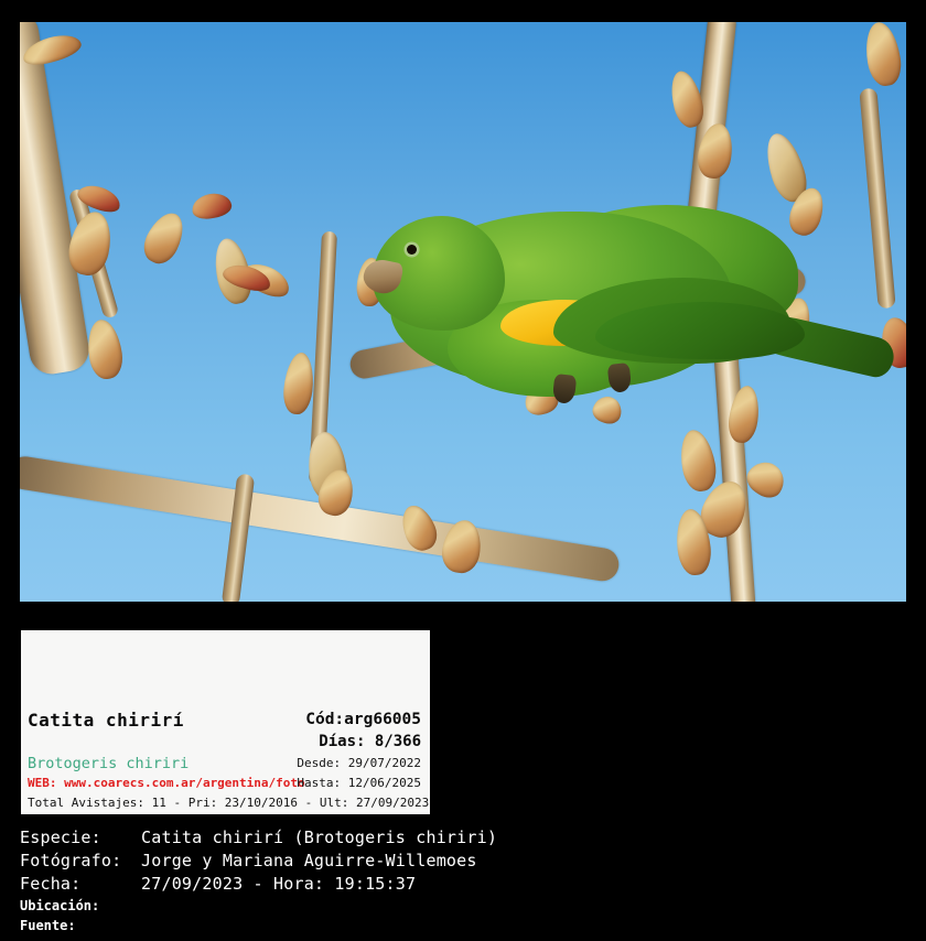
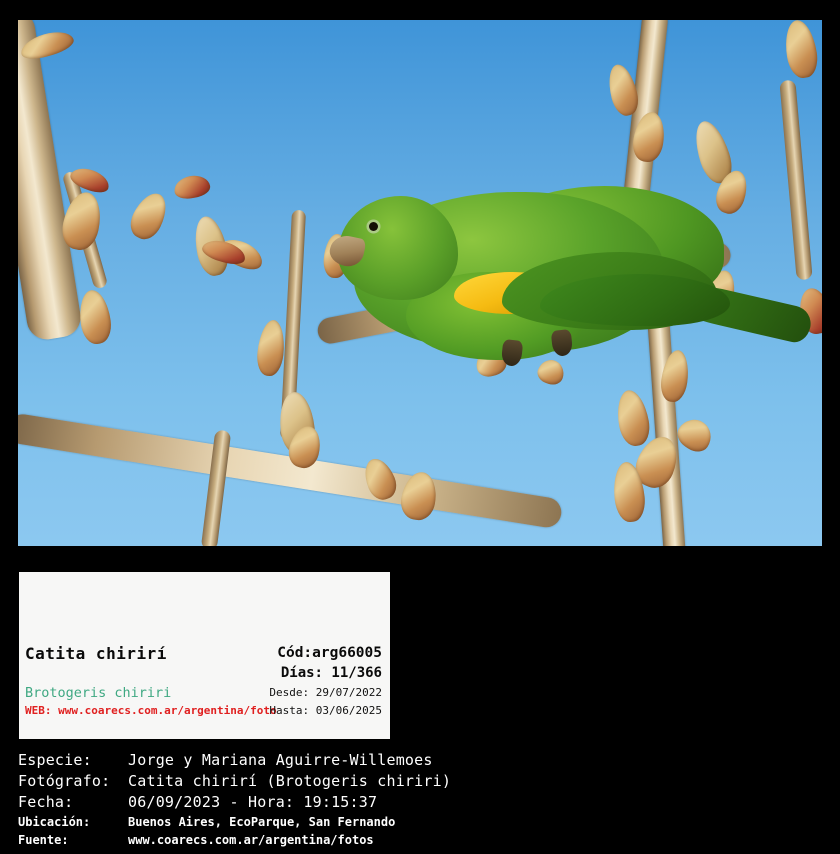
  Catita chirirí
  Brotogeris chiriri
  WEB: www.coarecs.com.ar/argentina/foto
- Total Avistajes: 11 - Pri: 23/10/2016 - Ult: 27/09/2023
  Cód:arg66005
- Días: 8/366
+ Días: 11/366
  Desde: 29/07/2022
- Hasta: 12/06/2025
+ Hasta: 03/06/2025
  Especie:
- Catita chirirí (Brotogeris chiriri)
+ Jorge y Mariana Aguirre-Willemoes
  Fotógrafo:
- Jorge y Mariana Aguirre-Willemoes
+ Catita chirirí (Brotogeris chiriri)
  Fecha:
- 27/09/2023 - Hora: 19:15:37
+ 06/09/2023 - Hora: 19:15:37
  Ubicación:
+ Buenos Aires, EcoParque, San Fernando
  Fuente:
+ www.coarecs.com.ar/argentina/fotos
